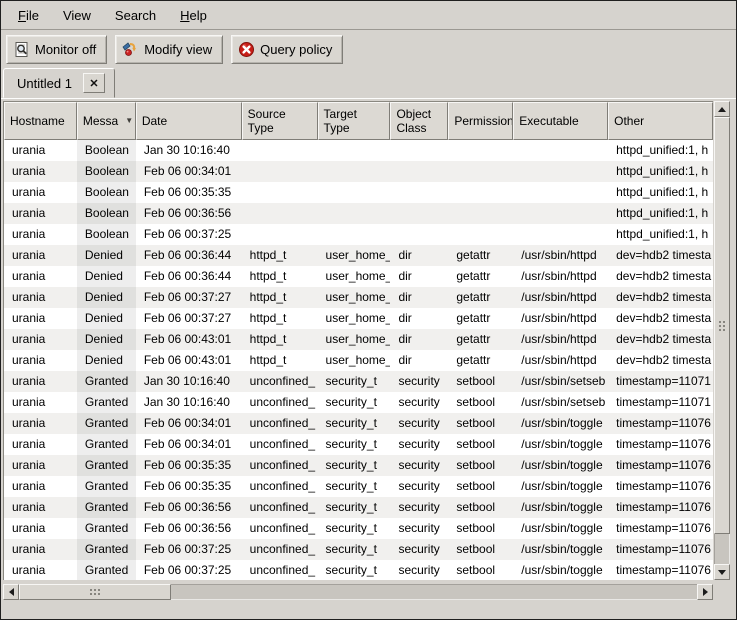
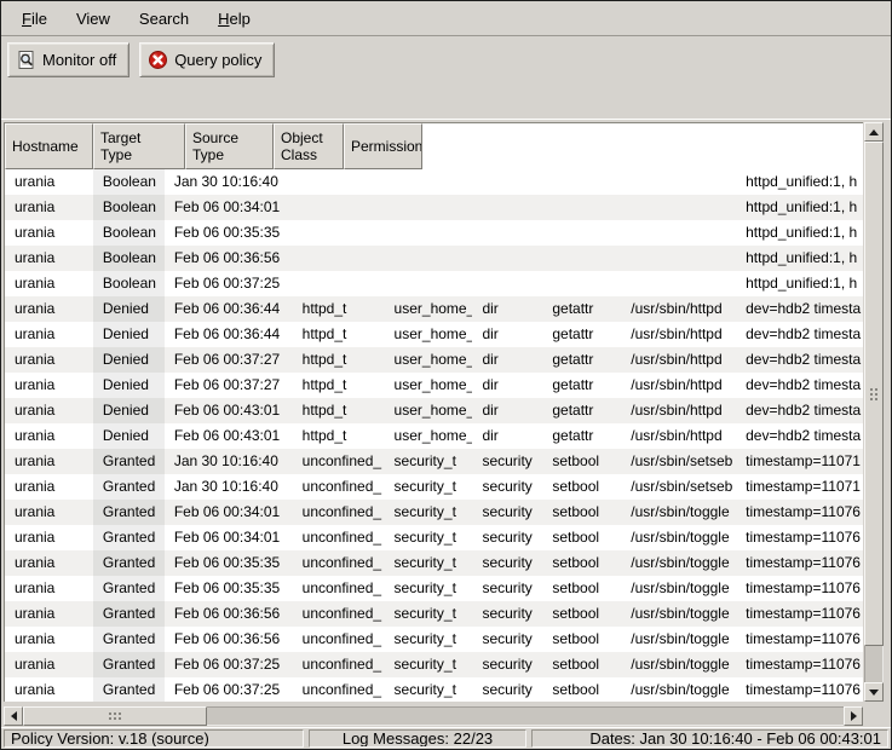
  File
  View
  Search
  Help
  Monitor off
- Modify view
  Query policy
- Untitled 1
- ✕
  Hostname
- Messa
- ▼
- Date
- Source
+ Target
  Type
- Target
+ Source
  Type
  Object
  Class
  Permission
- Executable
- Other
  urania
  Boolean
  Jan 30 10:16:40
  httpd_unified:1, h
  urania
  Boolean
  Feb 06 00:34:01
  httpd_unified:1, h
  urania
  Boolean
  Feb 06 00:35:35
  httpd_unified:1, h
  urania
  Boolean
  Feb 06 00:36:56
  httpd_unified:1, h
  urania
  Boolean
  Feb 06 00:37:25
  httpd_unified:1, h
  urania
  Denied
  Feb 06 00:36:44
  httpd_t
  user_home_
  dir
  getattr
  /usr/sbin/httpd
  dev=hdb2 timesta
  urania
  Denied
  Feb 06 00:36:44
  httpd_t
  user_home_
  dir
  getattr
  /usr/sbin/httpd
  dev=hdb2 timesta
  urania
  Denied
  Feb 06 00:37:27
  httpd_t
  user_home_
  dir
  getattr
  /usr/sbin/httpd
  dev=hdb2 timesta
  urania
  Denied
  Feb 06 00:37:27
  httpd_t
  user_home_
  dir
  getattr
  /usr/sbin/httpd
  dev=hdb2 timesta
  urania
  Denied
  Feb 06 00:43:01
  httpd_t
  user_home_
  dir
  getattr
  /usr/sbin/httpd
  dev=hdb2 timesta
  urania
  Denied
  Feb 06 00:43:01
  httpd_t
  user_home_
  dir
  getattr
  /usr/sbin/httpd
  dev=hdb2 timesta
  urania
  Granted
  Jan 30 10:16:40
  unconfined_
  security_t
  security
  setbool
  /usr/sbin/setseb
  timestamp=11071
  urania
  Granted
  Jan 30 10:16:40
  unconfined_
  security_t
  security
  setbool
  /usr/sbin/setseb
  timestamp=11071
  urania
  Granted
  Feb 06 00:34:01
  unconfined_
  security_t
  security
  setbool
  /usr/sbin/toggle
  timestamp=11076
  urania
  Granted
  Feb 06 00:34:01
  unconfined_
  security_t
  security
  setbool
  /usr/sbin/toggle
  timestamp=11076
  urania
  Granted
  Feb 06 00:35:35
  unconfined_
  security_t
  security
  setbool
  /usr/sbin/toggle
  timestamp=11076
  urania
  Granted
  Feb 06 00:35:35
  unconfined_
  security_t
  security
  setbool
  /usr/sbin/toggle
  timestamp=11076
  urania
  Granted
  Feb 06 00:36:56
  unconfined_
  security_t
  security
  setbool
  /usr/sbin/toggle
  timestamp=11076
  urania
  Granted
  Feb 06 00:36:56
  unconfined_
  security_t
  security
  setbool
  /usr/sbin/toggle
  timestamp=11076
  urania
  Granted
  Feb 06 00:37:25
  unconfined_
  security_t
  security
  setbool
  /usr/sbin/toggle
  timestamp=11076
  urania
  Granted
  Feb 06 00:37:25
  unconfined_
  security_t
  security
  setbool
  /usr/sbin/toggle
  timestamp=11076
+ Policy Version: v.18 (source)
+ Log Messages: 22/23
+ Dates: Jan 30 10:16:40 - Feb 06 00:43:01
